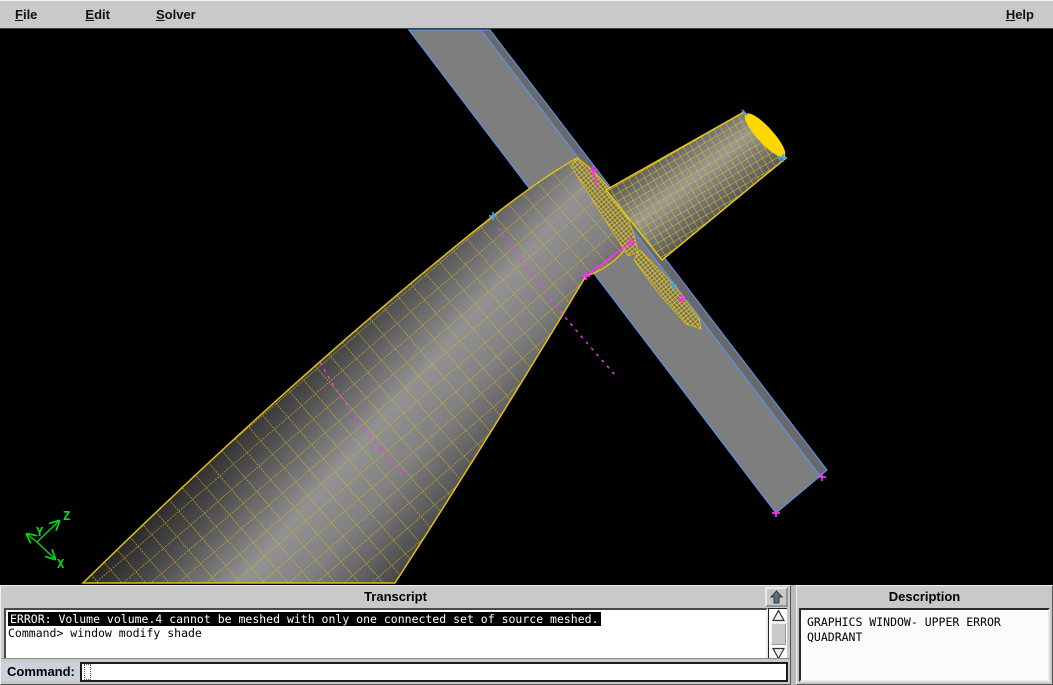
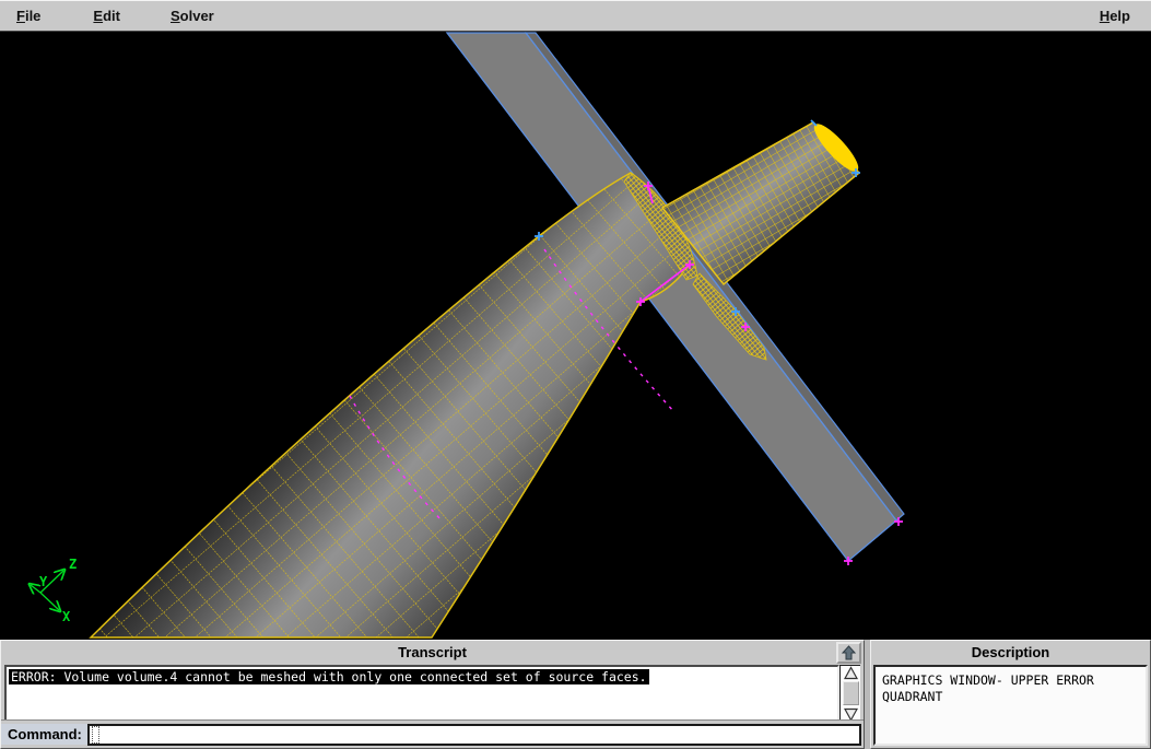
  File
  Edit
  Solver
  Help
  Z
  X
  Y
  Transcript
- ERROR: Volume volume.4 cannot be meshed with only one connected set of source meshed.
+ ERROR: Volume volume.4 cannot be meshed with only one connected set of source faces.
- Command> window modify shade
  Command:
  Description
  GRAPHICS WINDOW- UPPER ERROR QUADRANT
